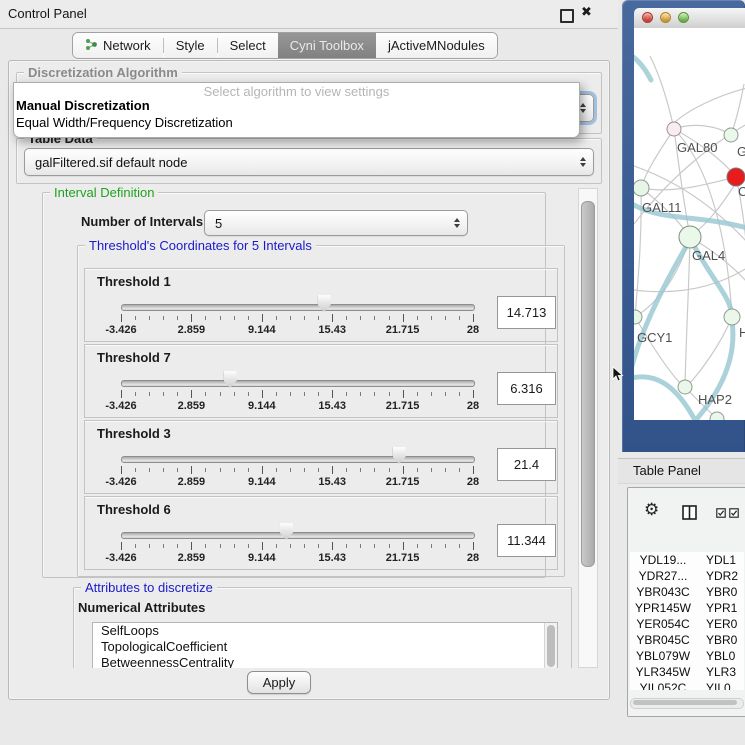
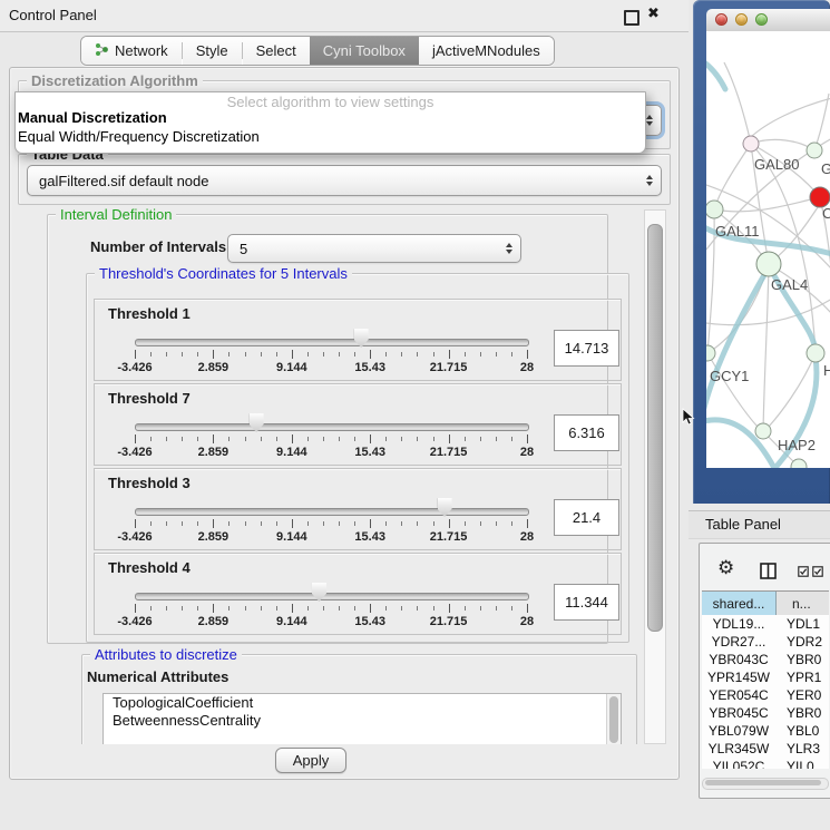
  Control Panel
  ✖
  Network
  Style
  Select
  Cyni Toolbox
  jActiveMNodules
  Discretization Algorithm
  Select algorithm to view settings
  Manual Discretization
  Equal Width/Frequency Discretization
  Table Data
  galFiltered.sif default node
  Interval Definition
  Number of Intervals
  5
  Threshold's Coordinates for 5 Intervals
  Threshold 1
  -3.426
  2.859
  9.144
  15.43
  21.715
  28
  14.713
  Threshold 7
  -3.426
  2.859
  9.144
  15.43
  21.715
  28
  6.316
  Threshold 3
  -3.426
  2.859
  9.144
  15.43
  21.715
  28
  21.4
- Threshold 6
+ Threshold 4
  -3.426
  2.859
  9.144
  15.43
  21.715
  28
  11.344
  Attributes to discretize
  Numerical Attributes
- SelfLoops
  TopologicalCoefficient
  BetweennessCentrality
  Apply
  GAL80
  C
  GAL11
  GAL4
  GCY1
  H
  HAP2
  Table Panel
  ⚙
+ shared...
+ n...
  YDL19...
  YDL1
  YDR27...
  YDR2
  YBR043C
  YBR0
  YPR145W
  YPR1
  YER054C
  YER0
  YBR045C
  YBR0
  YBL079W
  YBL0
  YLR345W
  YLR3
  YIL052C
  YIL0
